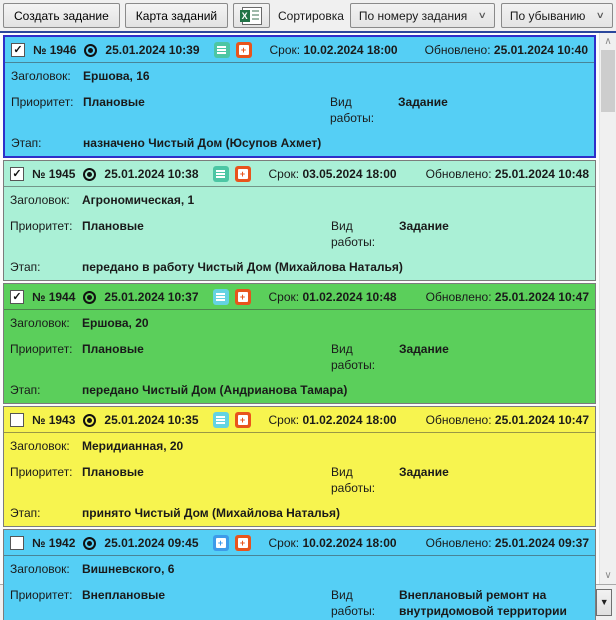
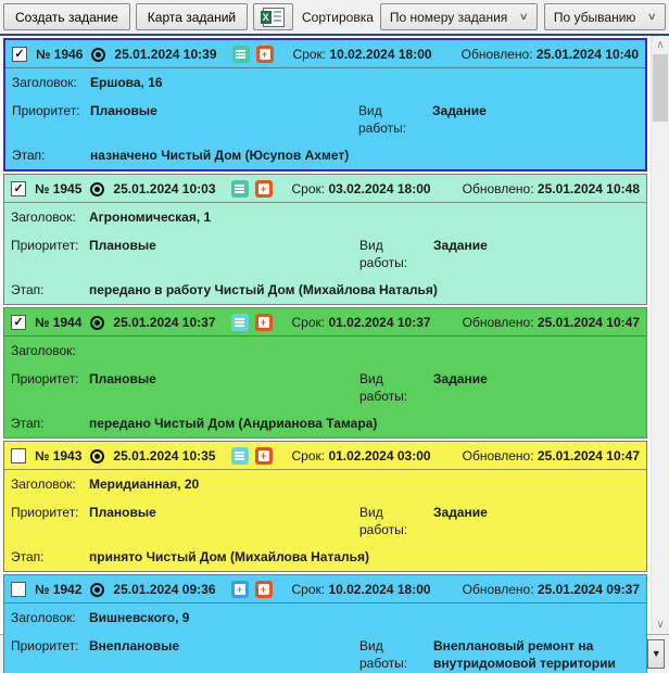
  Создать задание
  Карта заданий
  X
  Сортировка
  По номеру задания
  ∨
  По убыванию
  ∨
  № 1946
  25.01.2024 10:39
  +
  Срок: 10.02.2024 18:00
  Обновлено: 25.01.2024 10:40
  Заголовок:
  Ершова, 16
  Приоритет:
  Плановые
  Вид работы:
  Задание
  Этап:
  назначено Чистый Дом (Юсупов Ахмет)
  № 1945
- 25.01.2024 10:38
+ 25.01.2024 10:03
  +
- Срок: 03.05.2024 18:00
+ Срок: 03.02.2024 18:00
  Обновлено: 25.01.2024 10:48
  Заголовок:
  Агрономическая, 1
  Приоритет:
  Плановые
  Вид работы:
  Задание
  Этап:
  передано в работу Чистый Дом (Михайлова Наталья)
  № 1944
  25.01.2024 10:37
  +
- Срок: 01.02.2024 10:48
+ Срок: 01.02.2024 10:37
  Обновлено: 25.01.2024 10:47
  Заголовок:
- Ершова, 20
  Приоритет:
  Плановые
  Вид работы:
  Задание
  Этап:
  передано Чистый Дом (Андрианова Тамара)
  № 1943
  25.01.2024 10:35
  +
- Срок: 01.02.2024 18:00
+ Срок: 01.02.2024 03:00
  Обновлено: 25.01.2024 10:47
  Заголовок:
  Меридианная, 20
  Приоритет:
  Плановые
  Вид работы:
  Задание
  Этап:
  принято Чистый Дом (Михайлова Наталья)
  № 1942
- 25.01.2024 09:45
+ 25.01.2024 09:36
  +
  +
  Срок: 10.02.2024 18:00
  Обновлено: 25.01.2024 09:37
  Заголовок:
- Вишневского, 6
+ Вишневского, 9
  Приоритет:
  Внеплановые
  Вид работы:
  Внеплановый ремонт на внутридомовой территории
  ∧
  ∨
  ▼
